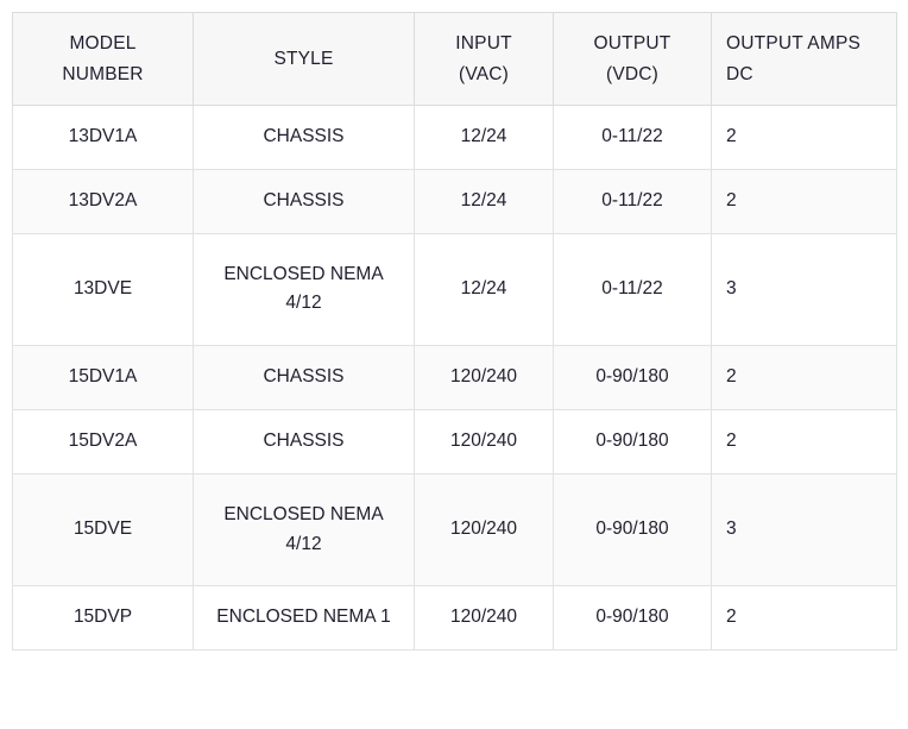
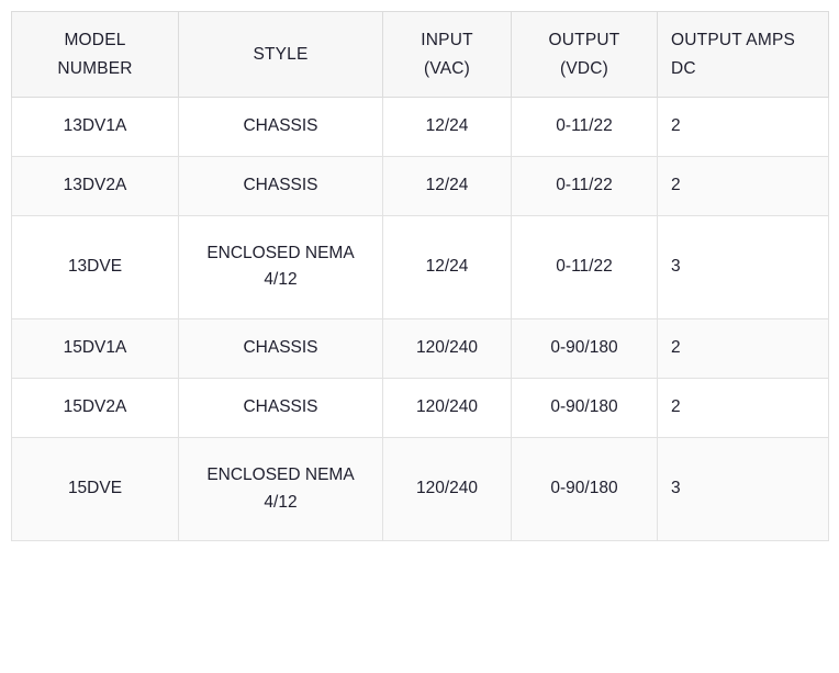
  MODEL NUMBER	STYLE	INPUT (VAC)	OUTPUT (VDC)	OUTPUT AMPS DC
  13DV1A	CHASSIS	12/24	0-11/22	2
  13DV2A	CHASSIS	12/24	0-11/22	2
  13DVE	ENCLOSED NEMA 4/12	12/24	0-11/22	3
  15DV1A	CHASSIS	120/240	0-90/180	2
  15DV2A	CHASSIS	120/240	0-90/180	2
  15DVE	ENCLOSED NEMA 4/12	120/240	0-90/180	3
- 15DVP	ENCLOSED NEMA 1	120/240	0-90/180	2
